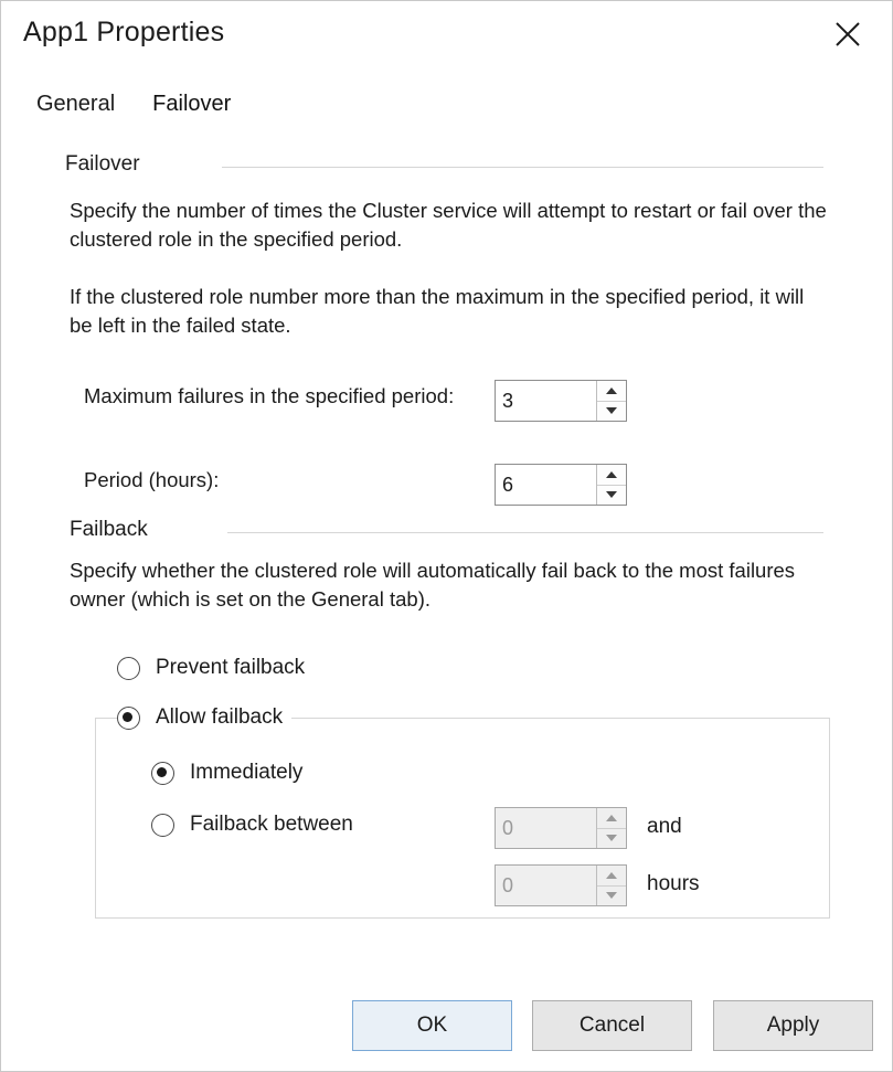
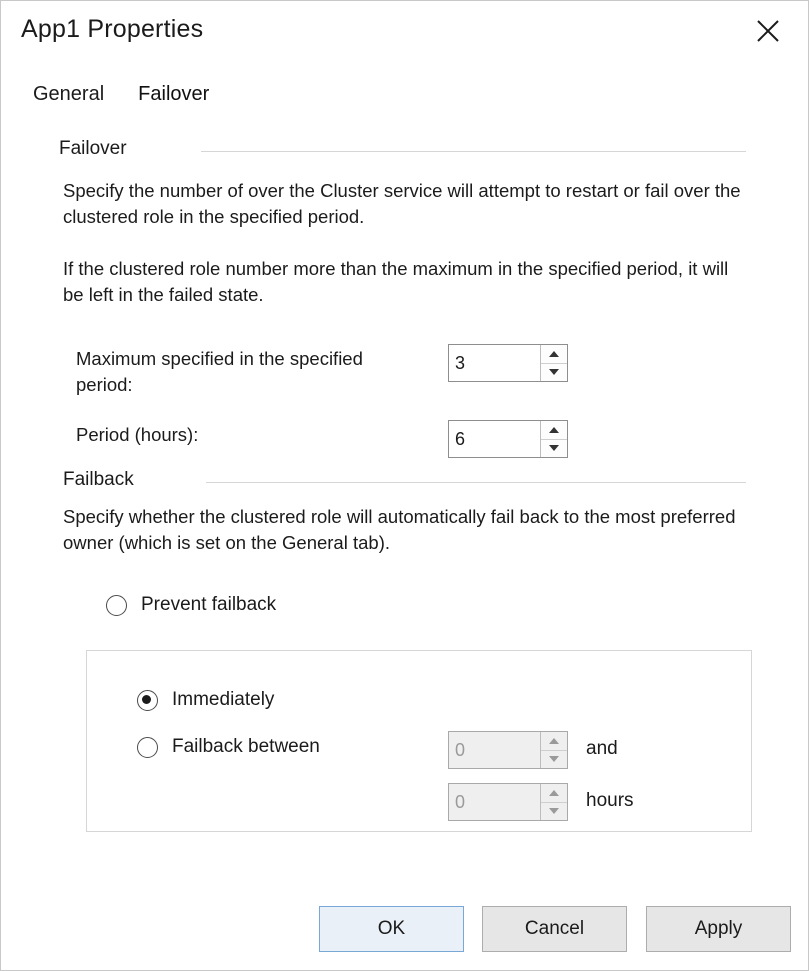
  App1 Properties
  General
  Failover
  Failover
- Specify the number of times the Cluster service will attempt to restart or fail over the clustered role in the specified period.
+ Specify the number of over the Cluster service will attempt to restart or fail over the clustered role in the specified period.
  If the clustered role number more than the maximum in the specified period, it will be left in the failed state.
- Maximum failures in the specified period:
+ Maximum specified in the specified period:
  3
  Period (hours):
  6
  Failback
- Specify whether the clustered role will automatically fail back to the most failures owner (which is set on the General tab).
+ Specify whether the clustered role will automatically fail back to the most preferred owner (which is set on the General tab).
  Prevent failback
- Allow failback
  Immediately
  Failback between
  0
  and
  0
  hours
  OK
  Cancel
  Apply
